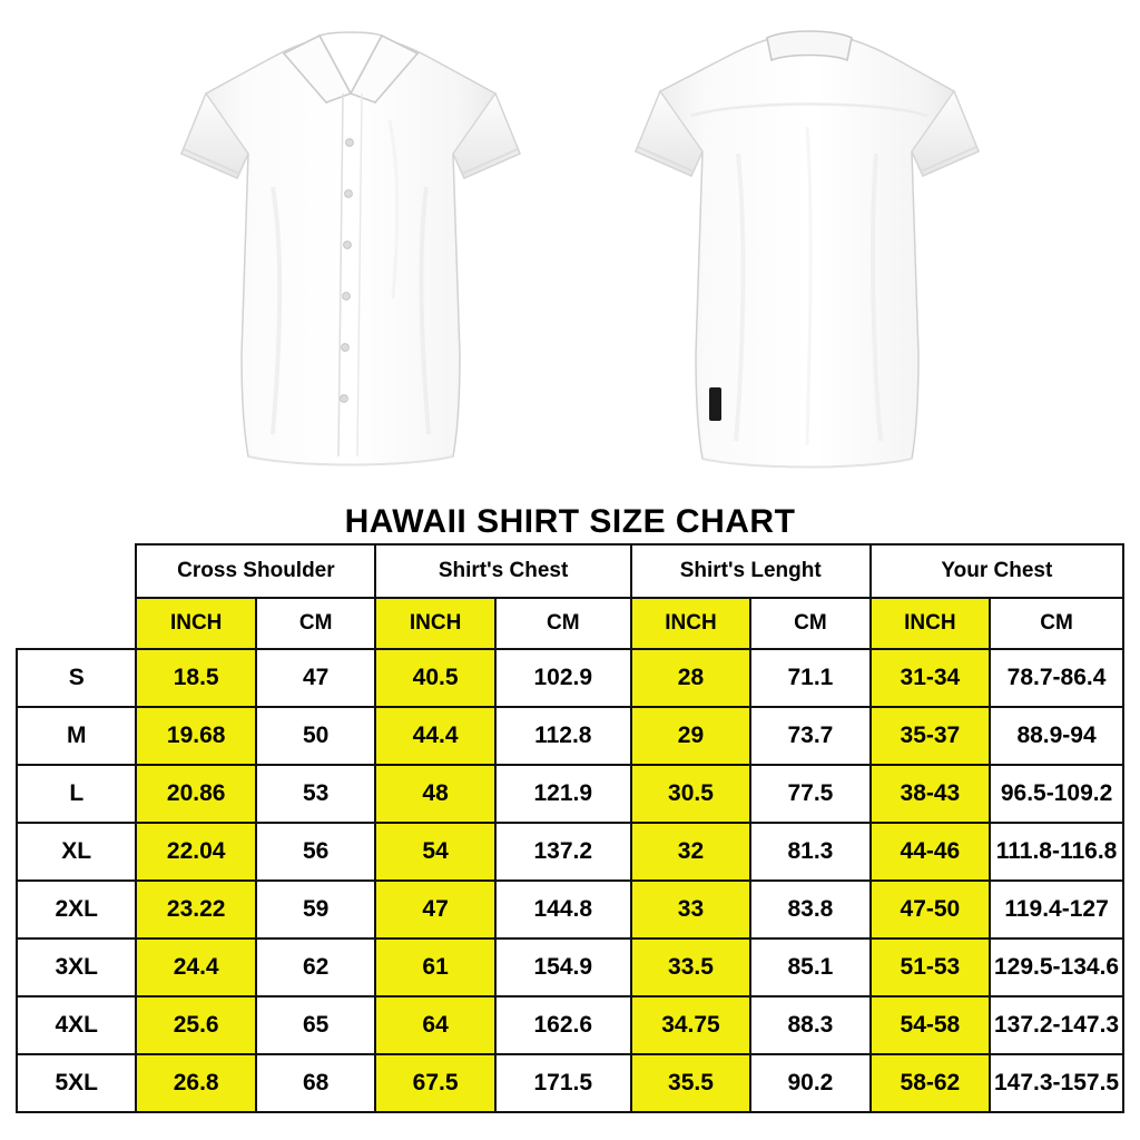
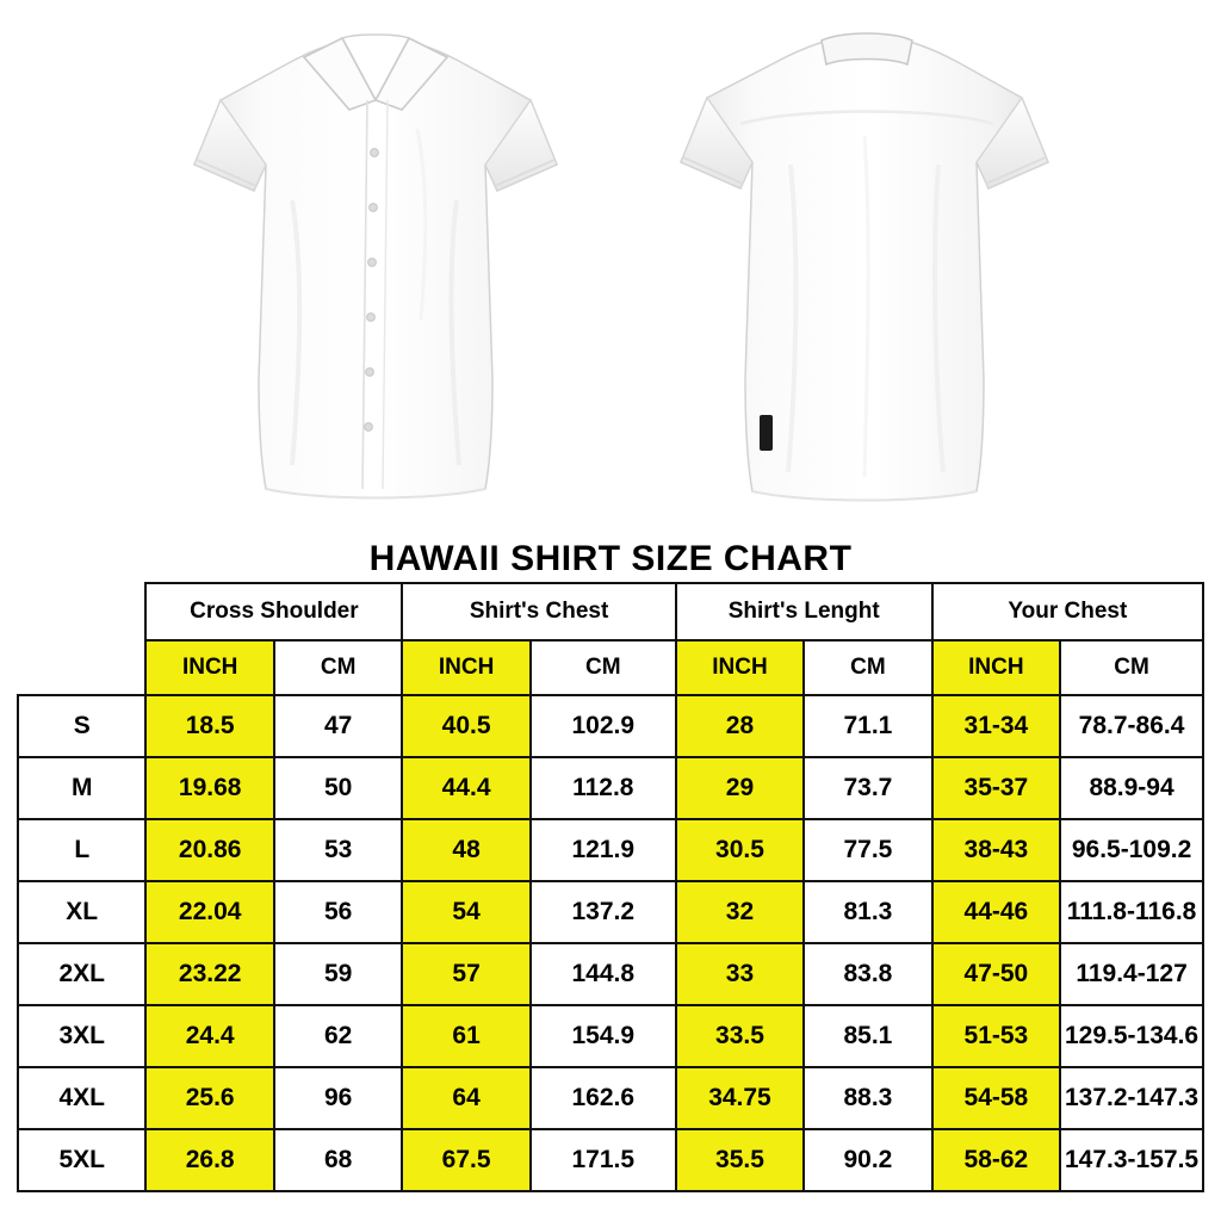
  HAWAII SHIRT SIZE CHART
  	Cross Shoulder	Shirt's Chest	Shirt's Lenght	Your Chest
  	INCH	CM	INCH	CM	INCH	CM	INCH	CM
  S	18.5	47	40.5	102.9	28	71.1	31-34	78.7-86.4
  M	19.68	50	44.4	112.8	29	73.7	35-37	88.9-94
  L	20.86	53	48	121.9	30.5	77.5	38-43	96.5-109.2
  XL	22.04	56	54	137.2	32	81.3	44-46	111.8-116.8
- 2XL	23.22	59	47	144.8	33	83.8	47-50	119.4-127
+ 2XL	23.22	59	57	144.8	33	83.8	47-50	119.4-127
  3XL	24.4	62	61	154.9	33.5	85.1	51-53	129.5-134.6
- 4XL	25.6	65	64	162.6	34.75	88.3	54-58	137.2-147.3
+ 4XL	25.6	96	64	162.6	34.75	88.3	54-58	137.2-147.3
  5XL	26.8	68	67.5	171.5	35.5	90.2	58-62	147.3-157.5
